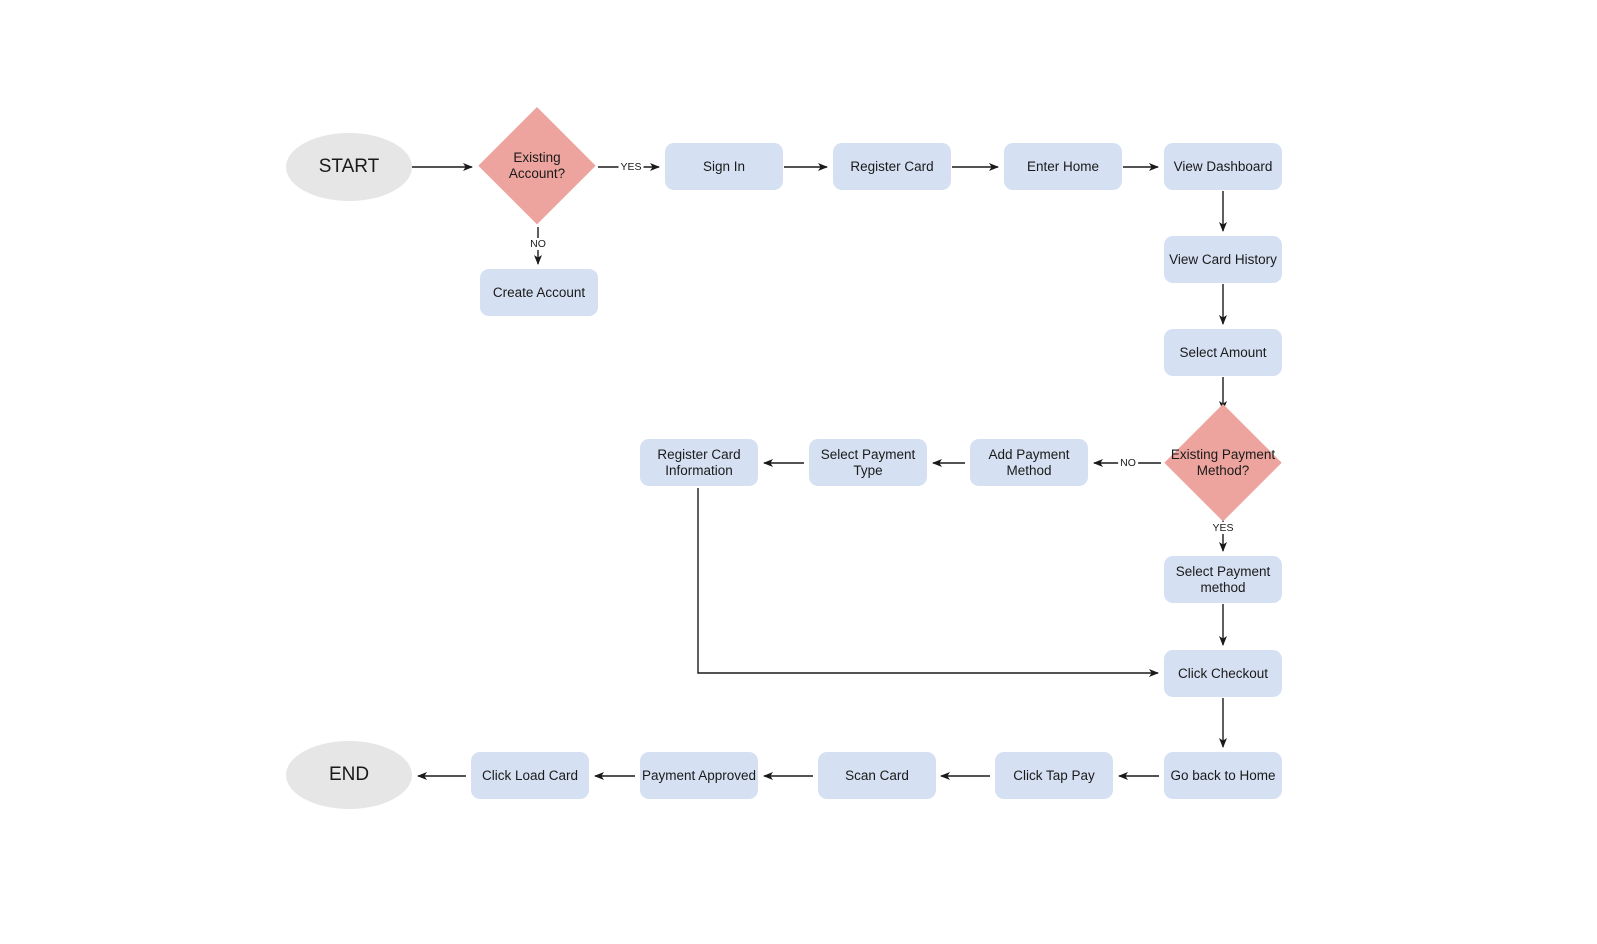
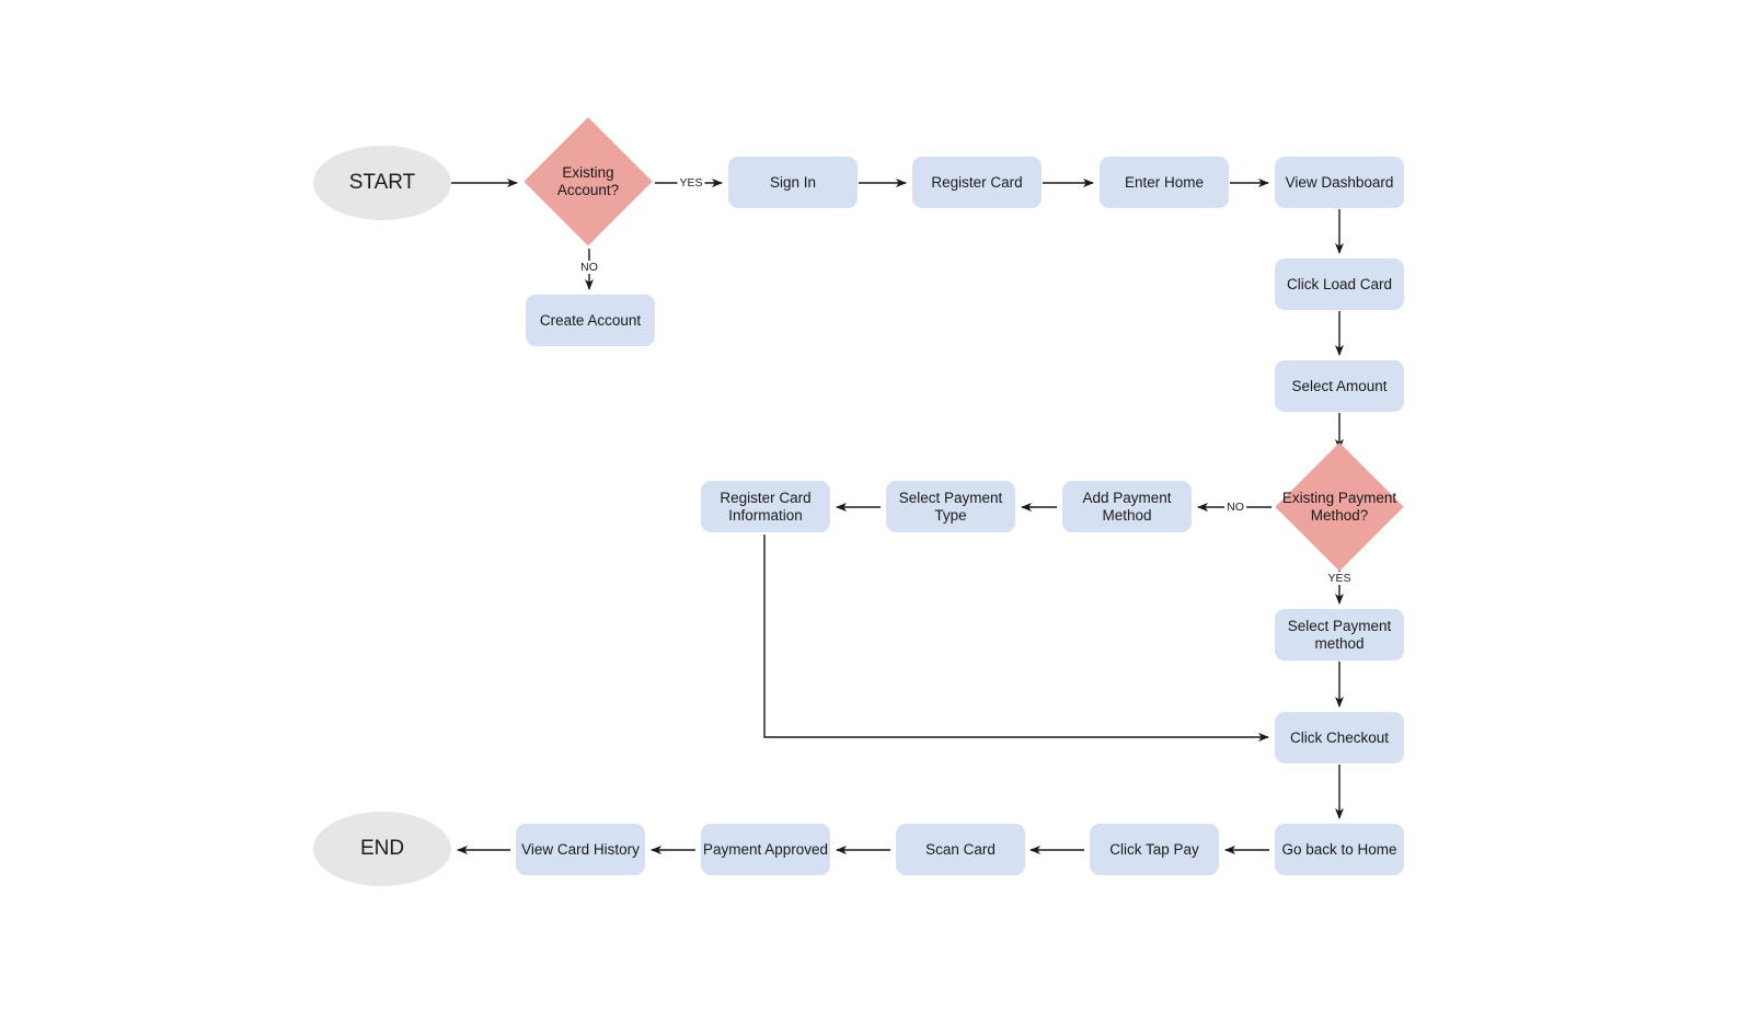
  START
  Existing
  Account?
  Sign In
  Register Card
  Enter Home
  View Dashboard
  Create Account
- View Card History
+ Click Load Card
  Select Amount
  Existing Payment
  Method?
  Add Payment
  Method
  Select Payment
  Type
  Register Card
  Information
  Select Payment
  method
  Click Checkout
  Go back to Home
  Click Tap Pay
  Scan Card
  Payment Approved
- Click Load Card
+ View Card History
  END
  YES
  NO
  NO
  YES
